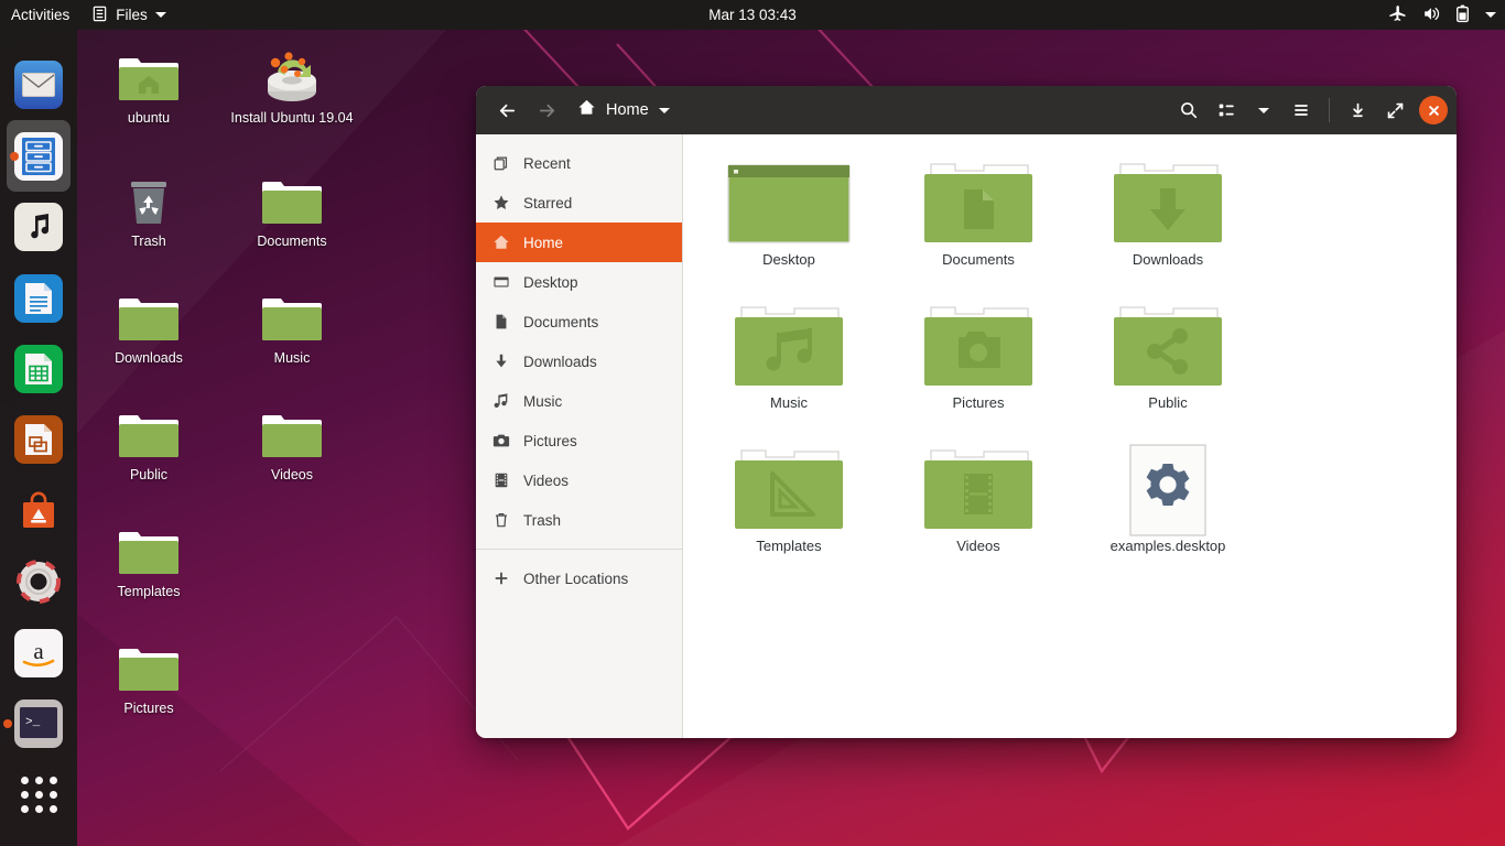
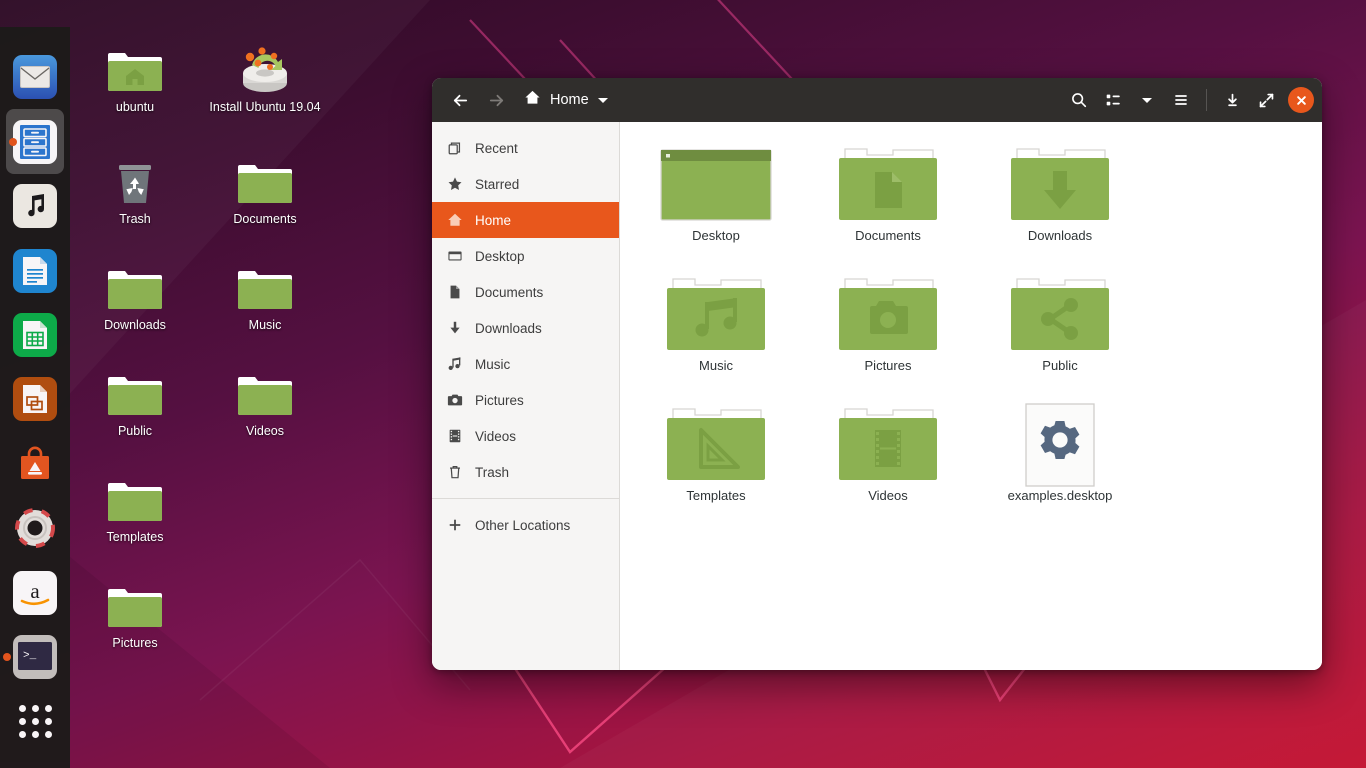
- Activities
- Files
- Mar 13 03:43
  a
  >_
  ubuntu
  Install Ubuntu 19.04
  Trash
  Documents
  Downloads
  Music
  Public
  Videos
  Templates
  Pictures
  Home
  Recent
  Starred
  Home
  Desktop
  Documents
  Downloads
  Music
  Pictures
  Videos
  Trash
  Other Locations
  Desktop
  Documents
  Downloads
  Music
  Pictures
  Public
  Templates
  Videos
  examples.desktop
